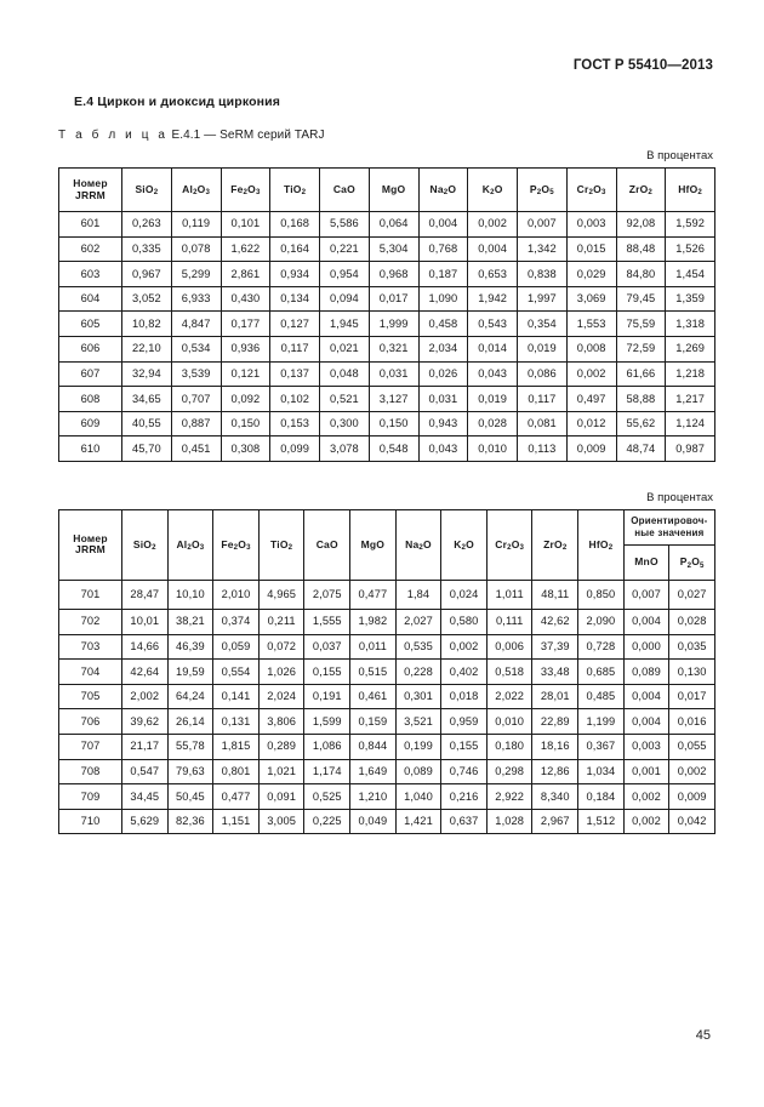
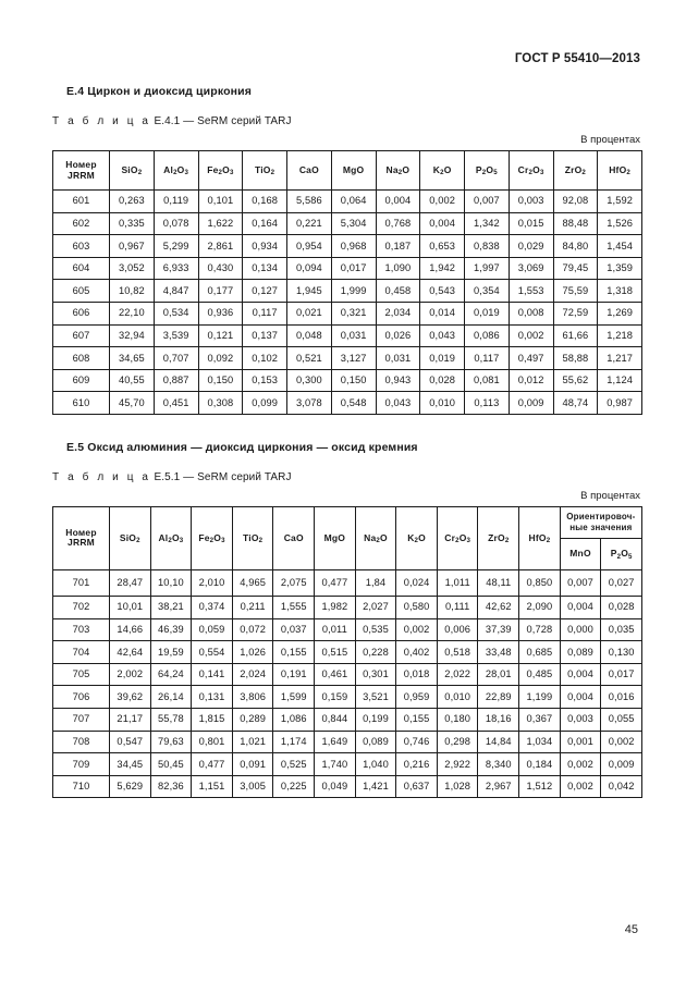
  ГОСТ Р 55410—2013
  Е.4 Циркон и диоксид циркония
  Т а б л и ц а Е.4.1 — SeRM серий TARJ
  В процентах
  НомерJRRM	SiO	Al O	Fe O	TiO	CaO	MgO	Na O	K O	P O	Cr O	ZrO	HfO
  601	0,263	0,119	0,101	0,168	5,586	0,064	0,004	0,002	0,007	0,003	92,08	1,592
  602	0,335	0,078	1,622	0,164	0,221	5,304	0,768	0,004	1,342	0,015	88,48	1,526
  603	0,967	5,299	2,861	0,934	0,954	0,968	0,187	0,653	0,838	0,029	84,80	1,454
  604	3,052	6,933	0,430	0,134	0,094	0,017	1,090	1,942	1,997	3,069	79,45	1,359
  605	10,82	4,847	0,177	0,127	1,945	1,999	0,458	0,543	0,354	1,553	75,59	1,318
  606	22,10	0,534	0,936	0,117	0,021	0,321	2,034	0,014	0,019	0,008	72,59	1,269
  607	32,94	3,539	0,121	0,137	0,048	0,031	0,026	0,043	0,086	0,002	61,66	1,218
  608	34,65	0,707	0,092	0,102	0,521	3,127	0,031	0,019	0,117	0,497	58,88	1,217
  609	40,55	0,887	0,150	0,153	0,300	0,150	0,943	0,028	0,081	0,012	55,62	1,124
  610	45,70	0,451	0,308	0,099	3,078	0,548	0,043	0,010	0,113	0,009	48,74	0,987
+ Е.5 Оксид алюминия — диоксид циркония — оксид кремния
+ Т а б л и ц а Е.5.1 — SeRM серий TARJ
  В процентах
  НомерJRRM	SiO	Al O	Fe O	TiO	CaO	MgO	Na O	K O	Cr O	ZrO	HfO	Ориентировоч-ные значения
  MnO	P O
  701	28,47	10,10	2,010	4,965	2,075	0,477	1,84	0,024	1,011	48,11	0,850	0,007	0,027
  702	10,01	38,21	0,374	0,211	1,555	1,982	2,027	0,580	0,111	42,62	2,090	0,004	0,028
  703	14,66	46,39	0,059	0,072	0,037	0,011	0,535	0,002	0,006	37,39	0,728	0,000	0,035
  704	42,64	19,59	0,554	1,026	0,155	0,515	0,228	0,402	0,518	33,48	0,685	0,089	0,130
  705	2,002	64,24	0,141	2,024	0,191	0,461	0,301	0,018	2,022	28,01	0,485	0,004	0,017
  706	39,62	26,14	0,131	3,806	1,599	0,159	3,521	0,959	0,010	22,89	1,199	0,004	0,016
  707	21,17	55,78	1,815	0,289	1,086	0,844	0,199	0,155	0,180	18,16	0,367	0,003	0,055
- 708	0,547	79,63	0,801	1,021	1,174	1,649	0,089	0,746	0,298	12,86	1,034	0,001	0,002
+ 708	0,547	79,63	0,801	1,021	1,174	1,649	0,089	0,746	0,298	14,84	1,034	0,001	0,002
- 709	34,45	50,45	0,477	0,091	0,525	1,210	1,040	0,216	2,922	8,340	0,184	0,002	0,009
+ 709	34,45	50,45	0,477	0,091	0,525	1,740	1,040	0,216	2,922	8,340	0,184	0,002	0,009
  710	5,629	82,36	1,151	3,005	0,225	0,049	1,421	0,637	1,028	2,967	1,512	0,002	0,042
  45
